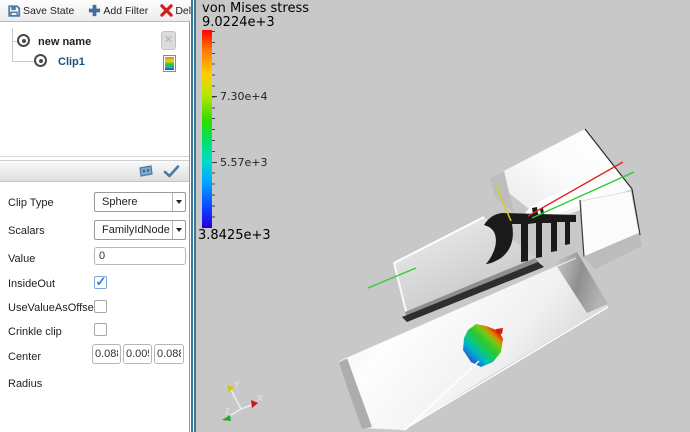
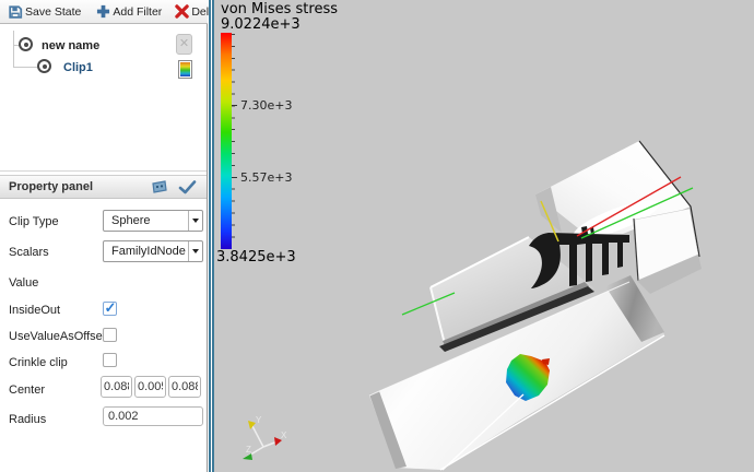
  Save State
  Add Filter
  new name
  ✕
  Clip1
+ Property panel
  Clip Type
  Sphere
  Scalars
  FamilyIdNode
  Value
- 0
  InsideOut
  UseValueAsOffse
  Crinkle clip
  Center
  0.08
  0.00
  0.08
  Radius
+ 0.002
  Y
  X
  Z
  von Mises stress
  9.0224e+3
- 7.30e+4
+ 7.30e+3
  5.57e+3
  3.8425e+3
